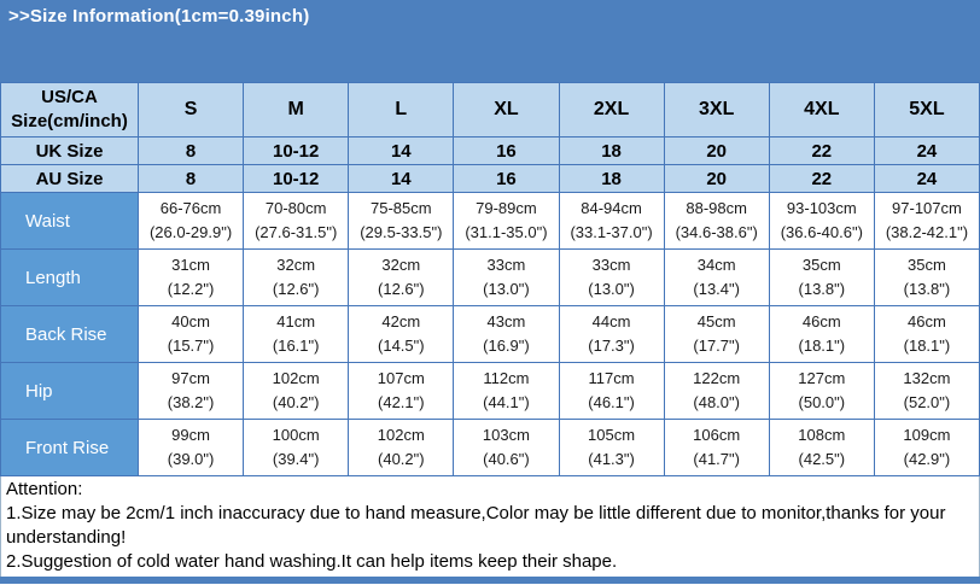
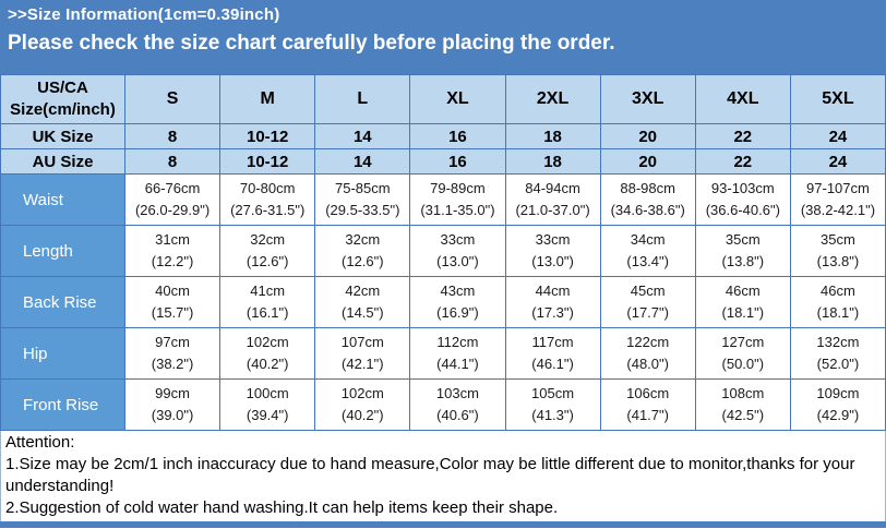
  >>Size Information(1cm=0.39inch)
+ Please check the size chart carefully before placing the order.
  US/CA Size(cm/inch)	S	M	L	XL	2XL	3XL	4XL	5XL
  UK Size	8	10-12	14	16	18	20	22	24
  AU Size	8	10-12	14	16	18	20	22	24
- Waist	66-76cm (26.0-29.9")	70-80cm (27.6-31.5")	75-85cm (29.5-33.5")	79-89cm (31.1-35.0")	84-94cm (33.1-37.0")	88-98cm (34.6-38.6")	93-103cm (36.6-40.6")	97-107cm (38.2-42.1")
+ Waist	66-76cm (26.0-29.9")	70-80cm (27.6-31.5")	75-85cm (29.5-33.5")	79-89cm (31.1-35.0")	84-94cm (21.0-37.0")	88-98cm (34.6-38.6")	93-103cm (36.6-40.6")	97-107cm (38.2-42.1")
  Length	31cm (12.2")	32cm (12.6")	32cm (12.6")	33cm (13.0")	33cm (13.0")	34cm (13.4")	35cm (13.8")	35cm (13.8")
  Back Rise	40cm (15.7")	41cm (16.1")	42cm (14.5")	43cm (16.9")	44cm (17.3")	45cm (17.7")	46cm (18.1")	46cm (18.1")
  Hip	97cm (38.2")	102cm (40.2")	107cm (42.1")	112cm (44.1")	117cm (46.1")	122cm (48.0")	127cm (50.0")	132cm (52.0")
  Front Rise	99cm (39.0")	100cm (39.4")	102cm (40.2")	103cm (40.6")	105cm (41.3")	106cm (41.7")	108cm (42.5")	109cm (42.9")
  Attention:
  1.Size may be 2cm/1 inch inaccuracy due to hand measure,Color may be little different due to monitor,thanks for your understanding!
  2.Suggestion of cold water hand washing.It can help items keep their shape.
